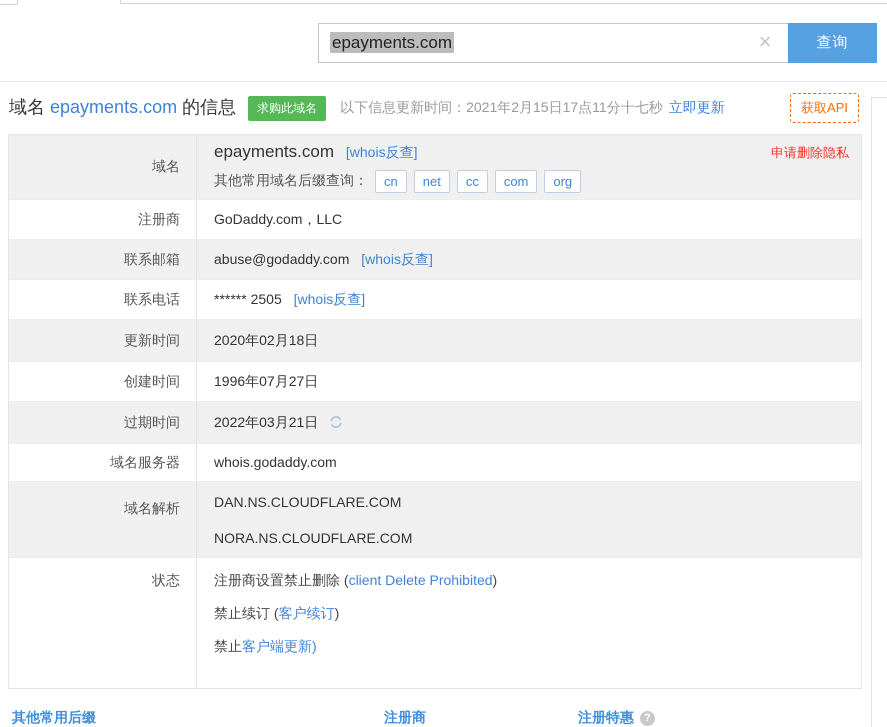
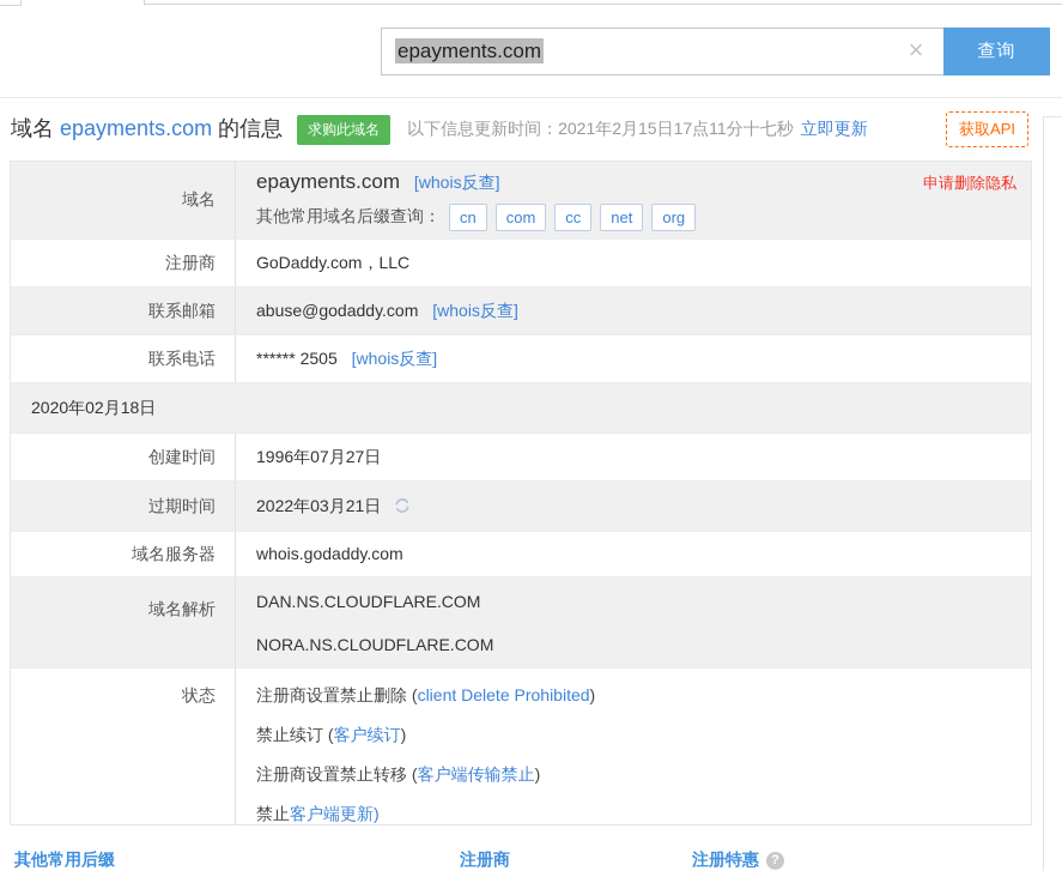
  epayments.com
  ×
  查询
  域名 epayments.com 的信息
  求购此域名
  以下信息更新时间：2021年2月15日17点11分十七秒
  立即更新
  获取API
  域名
  申请删除隐私
  epayments.com [whois反查]
  其他常用域名后缀查询：
  cn
- net
+ com
  cc
- com
+ net
  org
  注册商
  GoDaddy.com，LLC
  联系邮箱
  abuse@godaddy.com [whois反查]
  联系电话
  ****** 2505 [whois反查]
- 更新时间
  2020年02月18日
  创建时间
  1996年07月27日
  过期时间
  2022年03月21日
  域名服务器
  whois.godaddy.com
  域名解析
  DAN.NS.CLOUDFLARE.COM
  NORA.NS.CLOUDFLARE.COM
  状态
  注册商设置禁止删除 (client Delete Prohibited)
  禁止续订 (客户续订)
+ 注册商设置禁止转移 (客户端传输禁止)
  禁止客户端更新)
  其他常用后缀
  注册商
  注册特惠 ?
